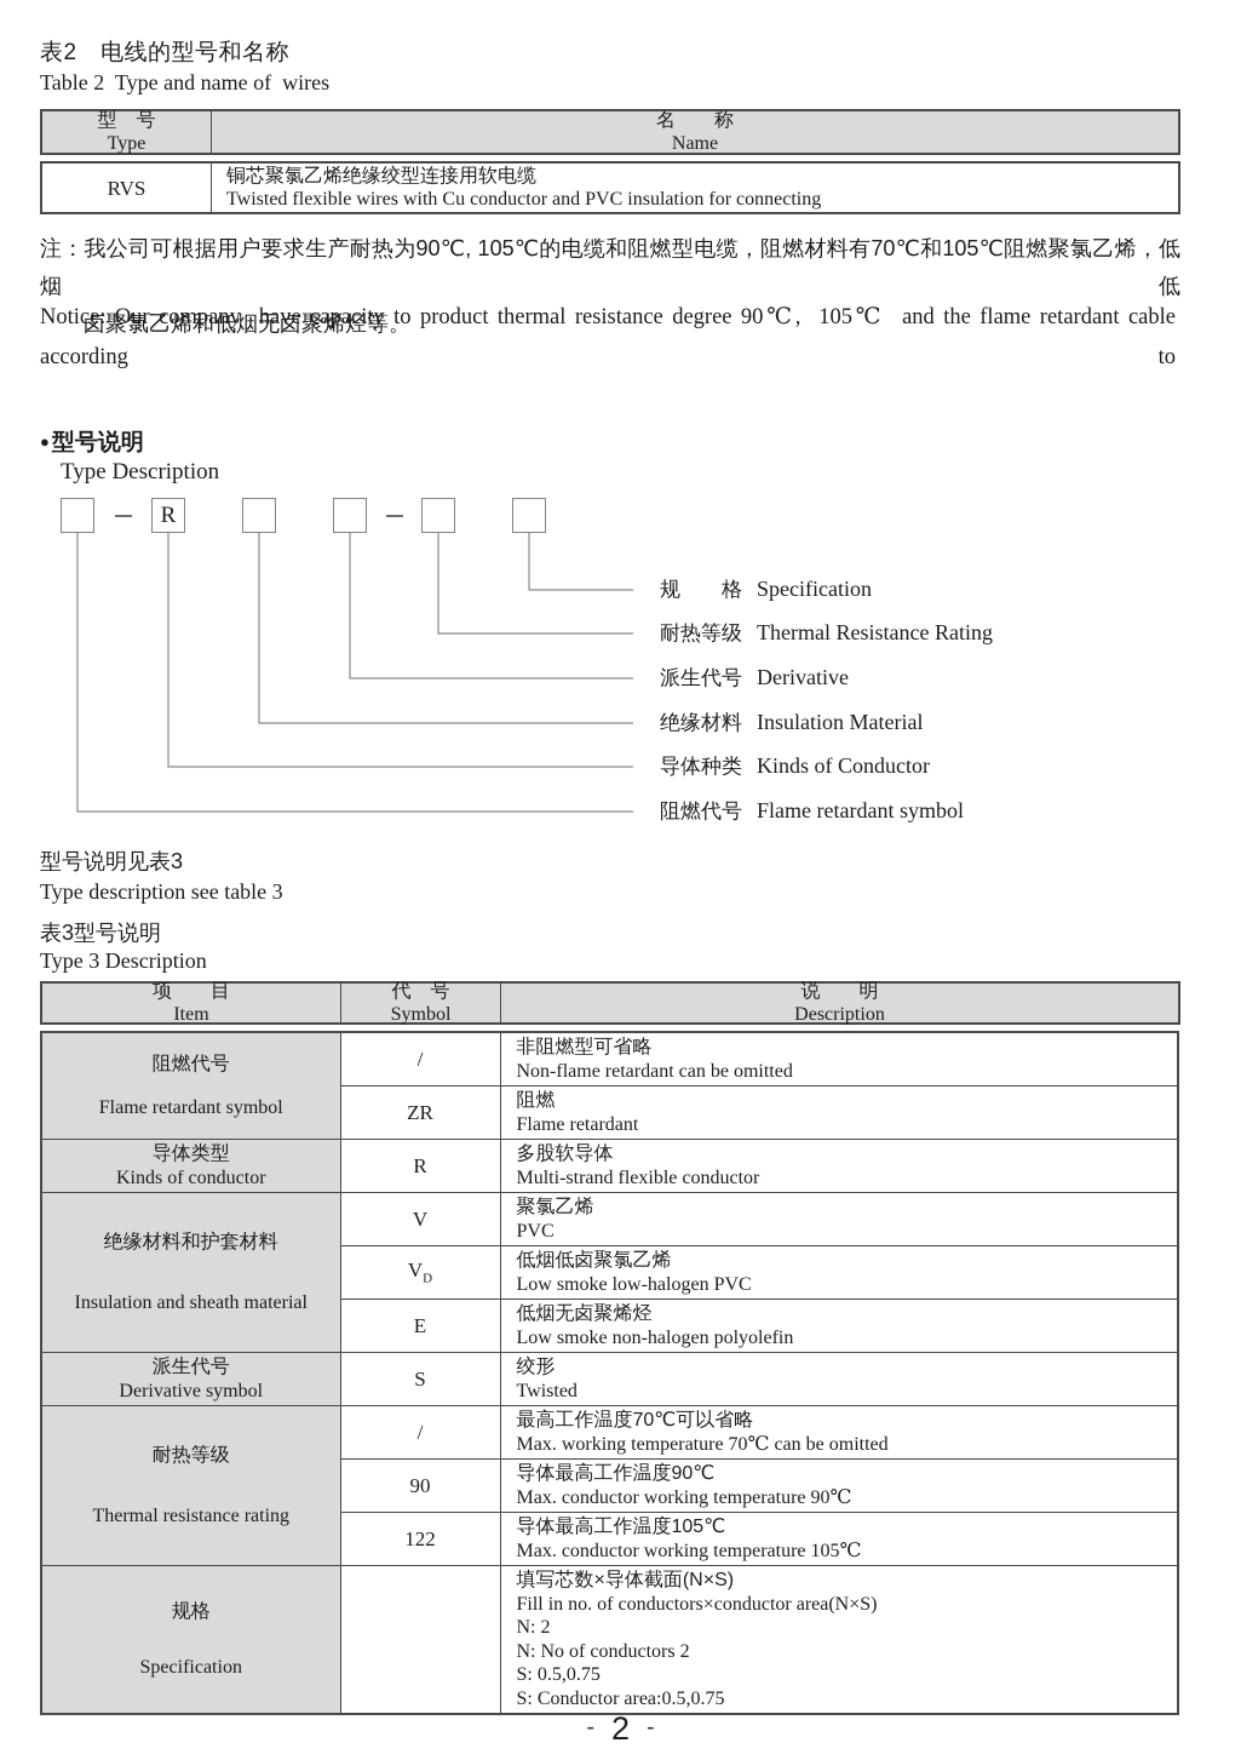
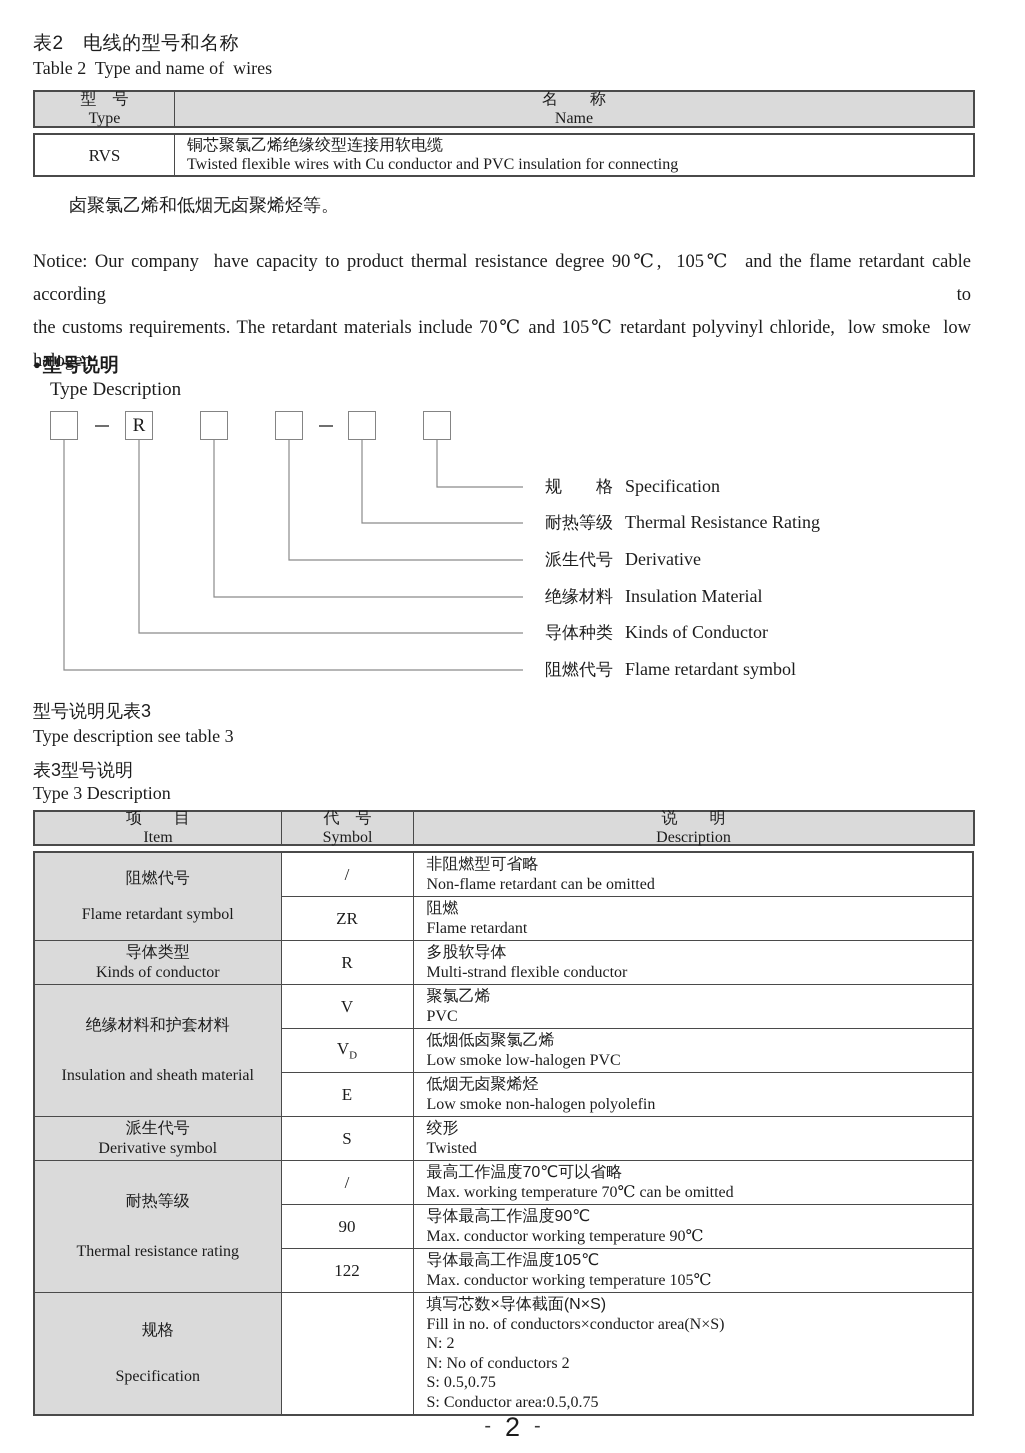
  表2 电线的型号和名称
  Table 2 Type and name of wires
  型 号
  Type
  名 称
  Name
  RVS
  铜芯聚氯乙烯绝缘绞型连接用软电缆
  Twisted flexible wires with Cu conductor and PVC insulation for connecting
- 注：我公司可根据用户要求生产耐热为90℃, 105℃的电缆和阻燃型电缆，阻燃材料有70℃和105℃阻燃聚氯乙烯，低烟低
  卤聚氯乙烯和低烟无卤聚烯烃等。
  Notice: Our company have capacity to product thermal resistance degree 90℃, 105℃ and the flame retardant cable according to
+ the customs requirements. The retardant materials include 70℃ and 105℃ retardant polyvinyl chloride, low smoke low halogen
  ● 型号说明
  Type Description
  R
  规 格 Specification
  耐热等级 Thermal Resistance Rating
  派生代号 Derivative
  绝缘材料 Insulation Material
  导体种类 Kinds of Conductor
  阻燃代号 Flame retardant symbol
  型号说明见表3
  Type description see table 3
  表3型号说明
  Type 3 Description
  项 目
  Item
  代 号
  Symbol
  说 明
  Description
  阻燃代号Flame retardant symbol	/	非阻燃型可省略 Non-flame retardant can be omitted
  ZR	阻燃 Flame retardant
  导体类型Kinds of conductor	R	多股软导体 Multi-strand flexible conductor
  绝缘材料和护套材料Insulation and sheath material	V	聚氯乙烯 PVC
  VD	低烟低卤聚氯乙烯 Low smoke low-halogen PVC
  E	低烟无卤聚烯烃 Low smoke non-halogen polyolefin
  派生代号Derivative symbol	S	绞形 Twisted
  耐热等级Thermal resistance rating	/	最高工作温度70℃可以省略 Max. working temperature 70℃ can be omitted
  90	导体最高工作温度90℃ Max. conductor working temperature 90℃
  122	导体最高工作温度105℃ Max. conductor working temperature 105℃
  规格Specification		填写芯数×导体截面(N×S) Fill in no. of conductors×conductor area(N×S) N: 2 N: No of conductors 2 S: 0.5,0.75 S: Conductor area:0.5,0.75
  - 2 -
